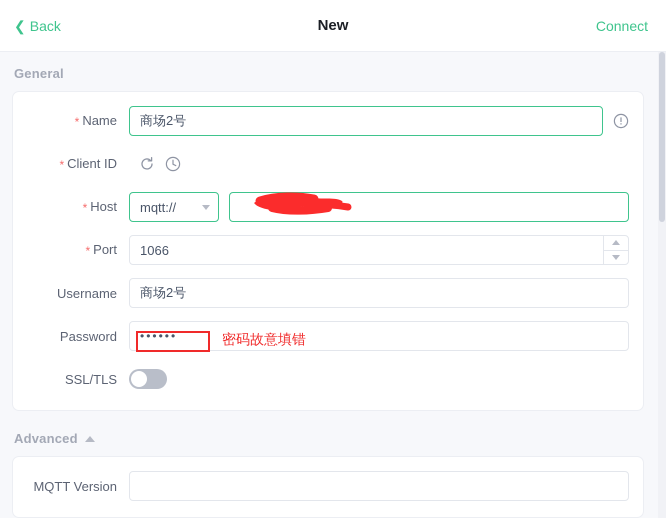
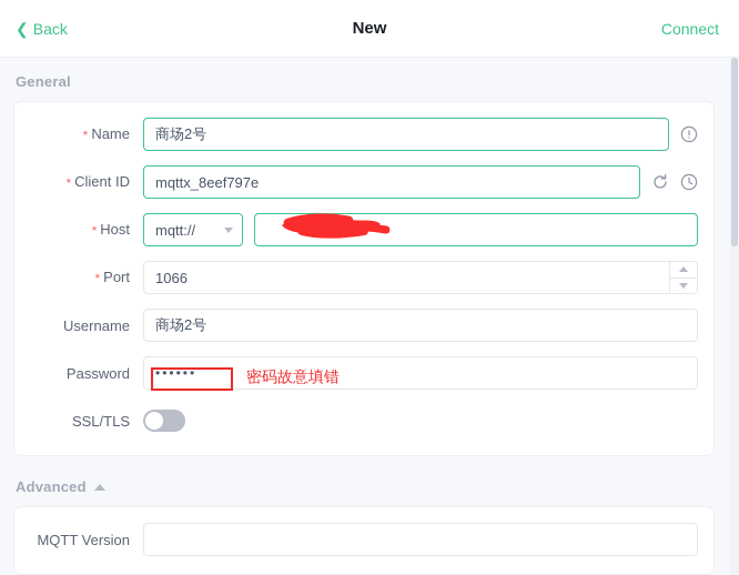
  ❮
  Back
  New
  Connect
  General
  * Name
  商场2号
  * Client ID
+ mqttx_8eef797e
  * Host
  mqtt://
  * Port
  1066
  Username
  商场2号
  Password
  ••••••
  密码故意填错
  SSL/TLS
  Advanced
  MQTT Version
